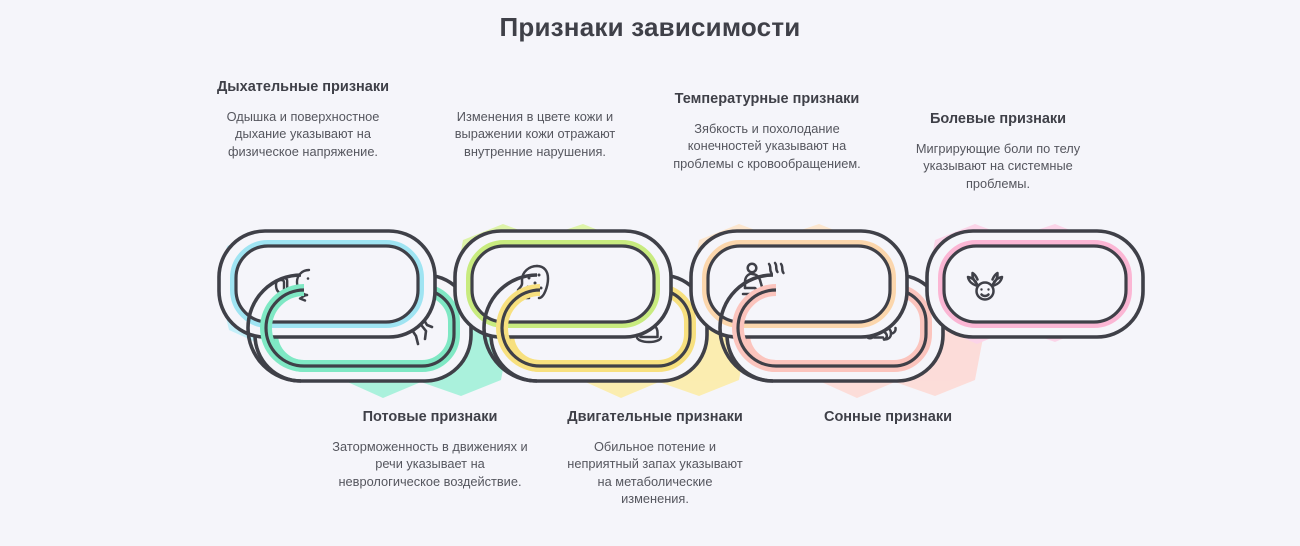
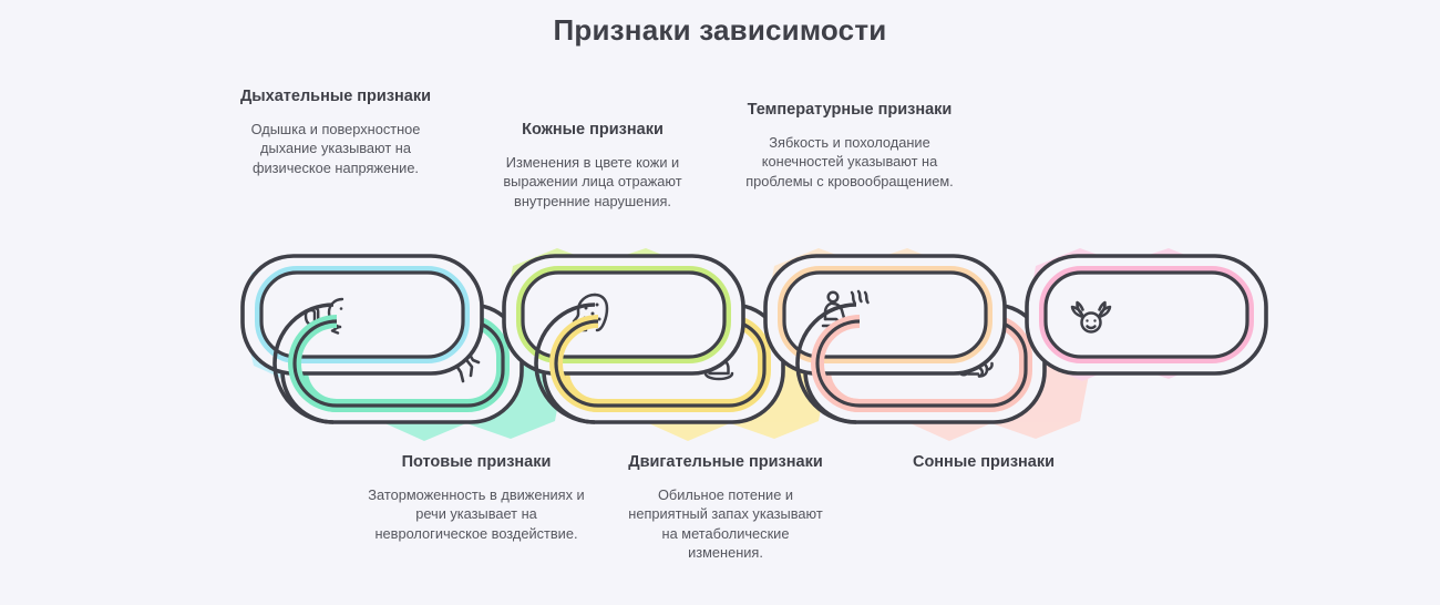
  Признаки зависимости
  Дыхательные признаки
  Одышка и поверхностное дыхание указывают на физическое напряжение.
+ Кожные признаки
- Изменения в цвете кожи и выражении кожи отражают внутренние нарушения.
+ Изменения в цвете кожи и выражении лица отражают внутренние нарушения.
  Температурные признаки
  Зябкость и похолодание конечностей указывают на проблемы с кровообращением.
- Болевые признаки
- Мигрирующие боли по телу указывают на системные проблемы.
  Потовые признаки
  Заторможенность в движениях и речи указывает на неврологическое воздействие.
  Двигательные признаки
  Обильное потение и неприятный запах указывают на метаболические изменения.
  Сонные признаки
